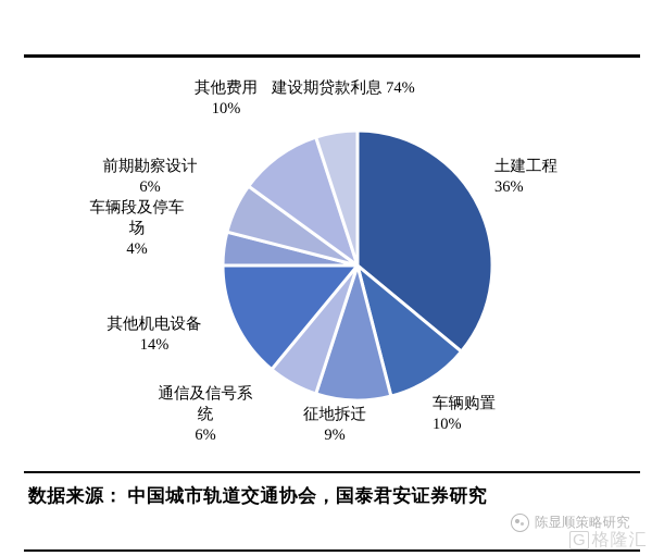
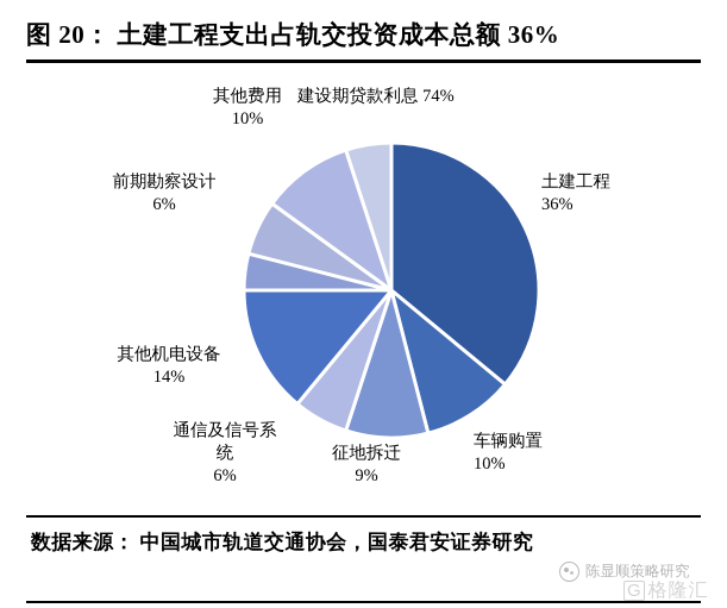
+ 图 20： 土建工程支出占轨交投资成本总额 36%
  土建工程
  36%
  车辆购置
  10%
  征地拆迁
  9%
  通信及信号系
  统
  6%
  其他机电设备
  14%
- 车辆段及停车
- 场
- 4%
  前期勘察设计
  6%
  其他费用
  10%
  建设期贷款利息 74%
  数据来源： 中国城市轨道交通协会，国泰君安证券研究
  陈显顺策略研究
  G
  格隆汇
